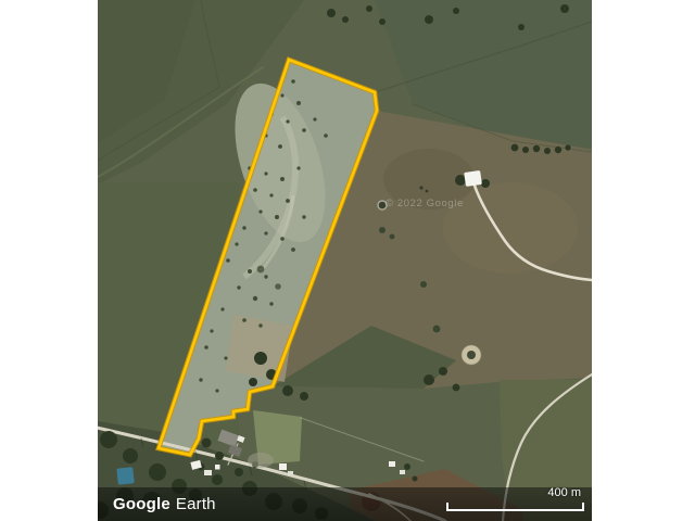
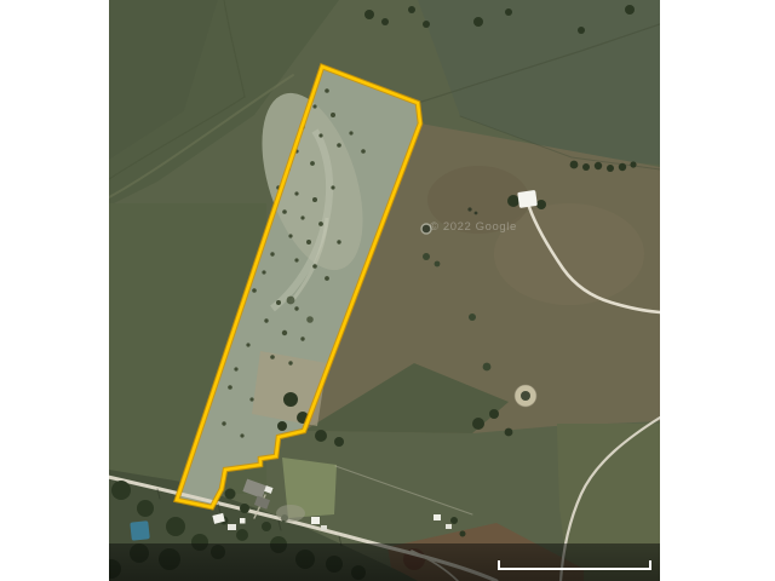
  © 2022 Google
- Google Earth
- 400 m
